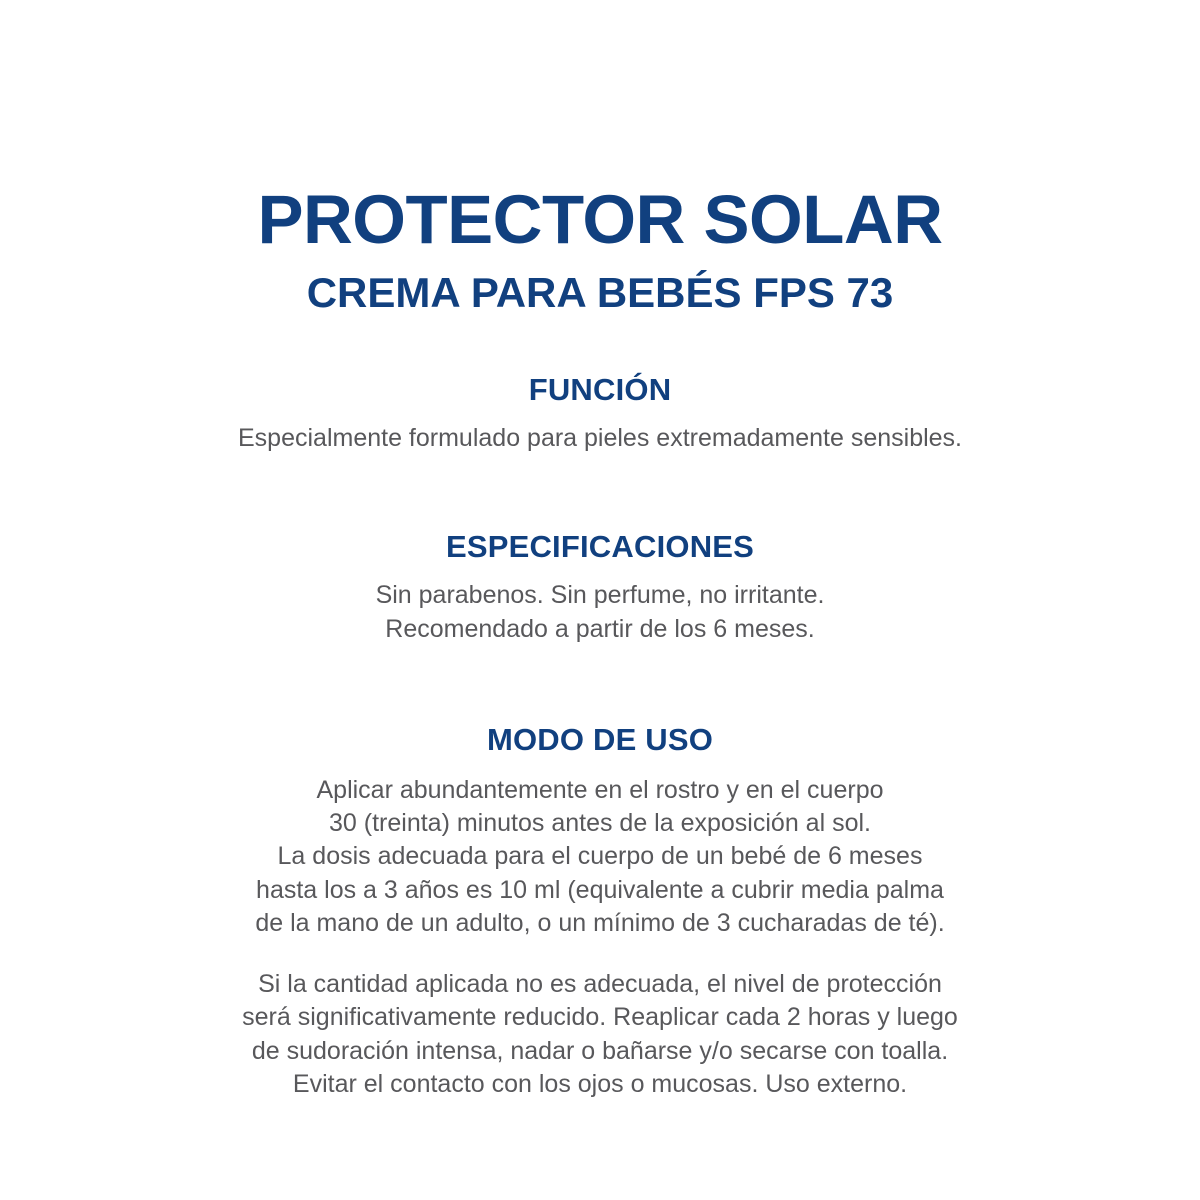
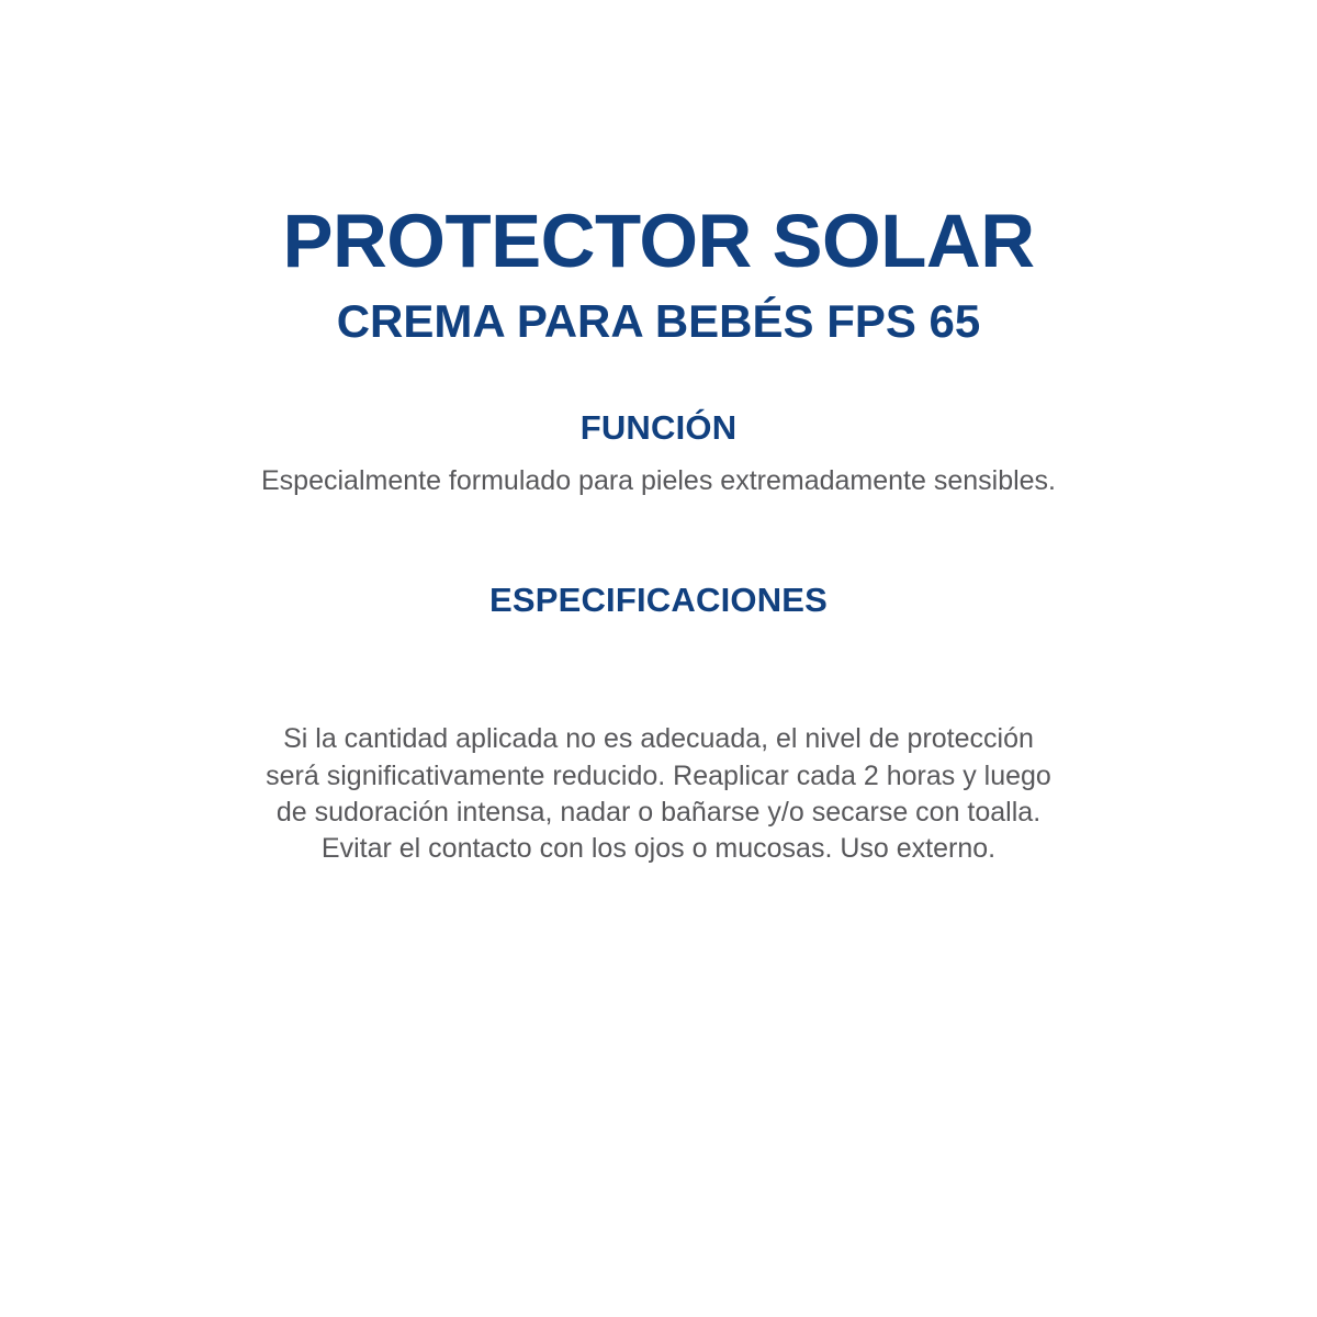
  PROTECTOR SOLAR
- CREMA PARA BEBÉS FPS 73
+ CREMA PARA BEBÉS FPS 65
  FUNCIÓN
  Especialmente formulado para pieles extremadamente sensibles.
  ESPECIFICACIONES
- Sin parabenos. Sin perfume, no irritante.
- Recomendado a partir de los 6 meses.
- MODO DE USO
- Aplicar abundantemente en el rostro y en el cuerpo
- 30 (treinta) minutos antes de la exposición al sol.
- La dosis adecuada para el cuerpo de un bebé de 6 meses
- hasta los a 3 años es 10 ml (equivalente a cubrir media palma
- de la mano de un adulto, o un mínimo de 3 cucharadas de té).
  Si la cantidad aplicada no es adecuada, el nivel de protección
  será significativamente reducido. Reaplicar cada 2 horas y luego
  de sudoración intensa, nadar o bañarse y/o secarse con toalla.
  Evitar el contacto con los ojos o mucosas. Uso externo.
